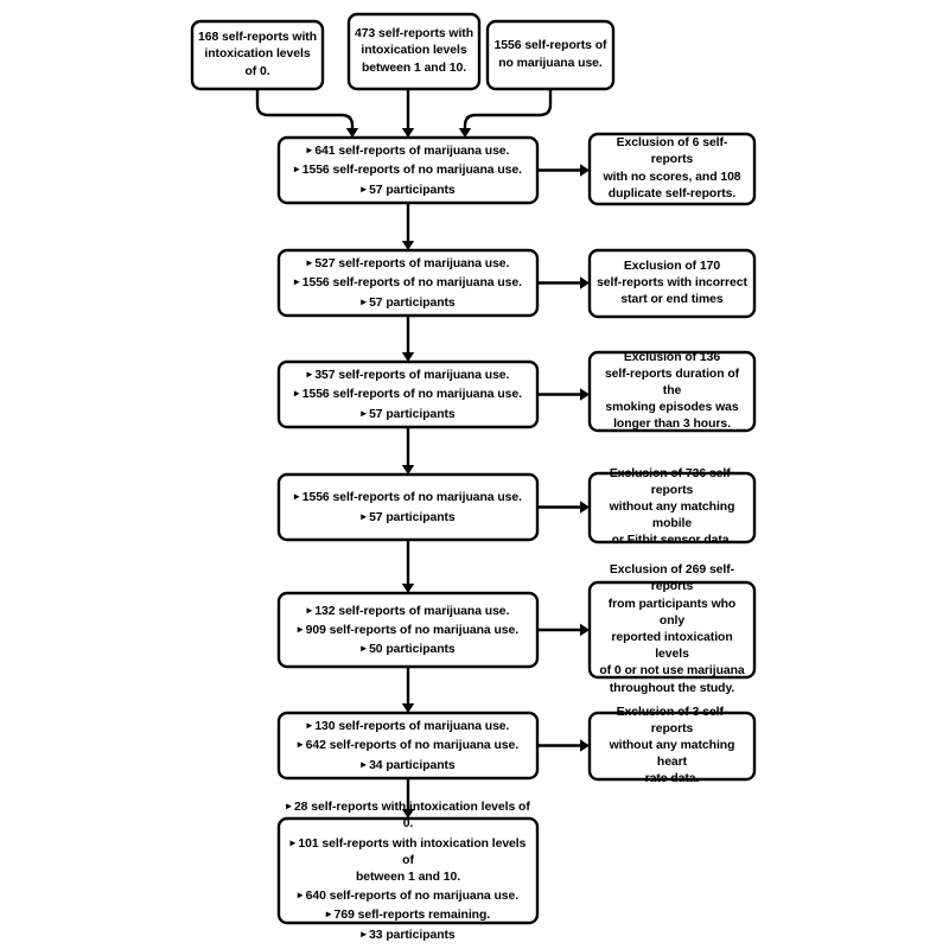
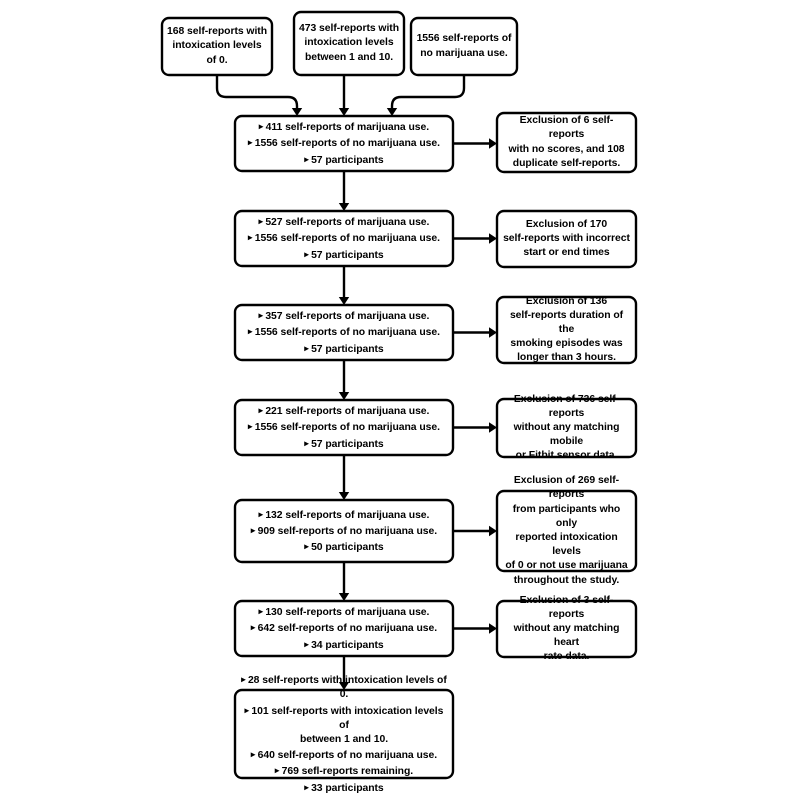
  168 self-reports with
  intoxication levels of 0.
  473 self-reports with
  intoxication levels
  between 1 and 10.
  1556 self-reports of
  no marijuana use.
- 641 self-reports of marijuana use.
+ 411 self-reports of marijuana use.
  1556 self-reports of no marijuana use.
  57 participants
  527 self-reports of marijuana use.
  1556 self-reports of no marijuana use.
  57 participants
  357 self-reports of marijuana use.
  1556 self-reports of no marijuana use.
  57 participants
+ 221 self-reports of marijuana use.
  1556 self-reports of no marijuana use.
  57 participants
  132 self-reports of marijuana use.
  909 self-reports of no marijuana use.
  50 participants
  130 self-reports of marijuana use.
  642 self-reports of no marijuana use.
  34 participants
  28 self-reports with intoxication levels of 0.
  101 self-reports with intoxication levels of
  between 1 and 10.
  640 self-reports of no marijuana use.
  769 sefl-reports remaining.
  33 participants
  Exclusion of 6 self-reports
  with no scores, and 108
  duplicate self-reports.
  Exclusion of 170
  self-reports with incorrect
  start or end times
  Exclusion of 136
  self-reports duration of the
  smoking episodes was
  longer than 3 hours.
  Exclusion of 736 self-reports
  without any matching mobile
  or Fitbit sensor data.
  Exclusion of 269 self-reports
  from participants who only
  reported intoxication levels
  of 0 or not use marijuana
  throughout the study.
  Exclusion of 3 self-reports
  without any matching heart
  rate data.
